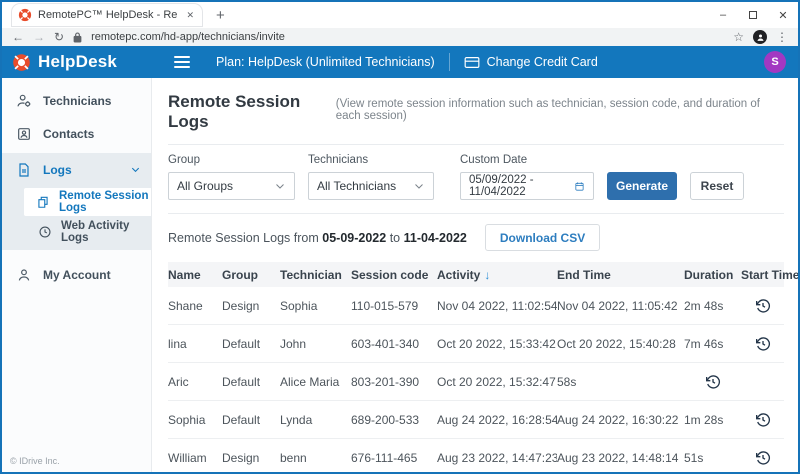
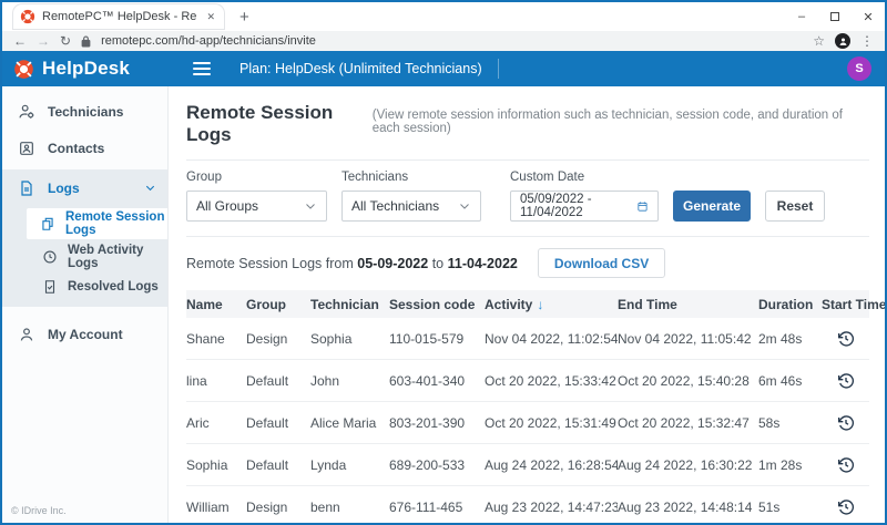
  RemotePC™ HelpDesk - Re
  ✕
  +
  –
  ✕
  ←
  →
  ↻
  remotepc.com/hd-app/technicians/invite
  ☆
  ⋮
  HelpDesk
  Plan: HelpDesk (Unlimited Technicians)
- Change Credit Card
  S
  Technicians
  Contacts
  Logs
  Remote Session Logs
  Web Activity Logs
+ Resolved Logs
  My Account
  © IDrive Inc.
  Remote Session Logs
  (View remote session information such as technician, session code, and duration of each session)
  Group
  All Groups
  Technicians
  All Technicians
  Custom Date
  05/09/2022 - 11/04/2022
  Generate
  Reset
  Remote Session Logs from 05-09-2022 to 11-04-2022
  Download CSV
  Name
  Group
  Technician
  Session code
  Activity
  ↓
  End Time
  Duration
  Start Time
  Shane
  Design
  Sophia
  110-015-579
  Nov 04 2022, 11:02:54
  Nov 04 2022, 11:05:42
  2m 48s
  lina
  Default
  John
  603-401-340
  Oct 20 2022, 15:33:42
  Oct 20 2022, 15:40:28
- 7m 46s
+ 6m 46s
  Aric
  Default
  Alice Maria
  803-201-390
+ Oct 20 2022, 15:31:49
  Oct 20 2022, 15:32:47
  58s
  Sophia
  Default
  Lynda
  689-200-533
  Aug 24 2022, 16:28:54
  Aug 24 2022, 16:30:22
  1m 28s
  William
  Design
  benn
  676-111-465
  Aug 23 2022, 14:47:23
  Aug 23 2022, 14:48:14
  51s
